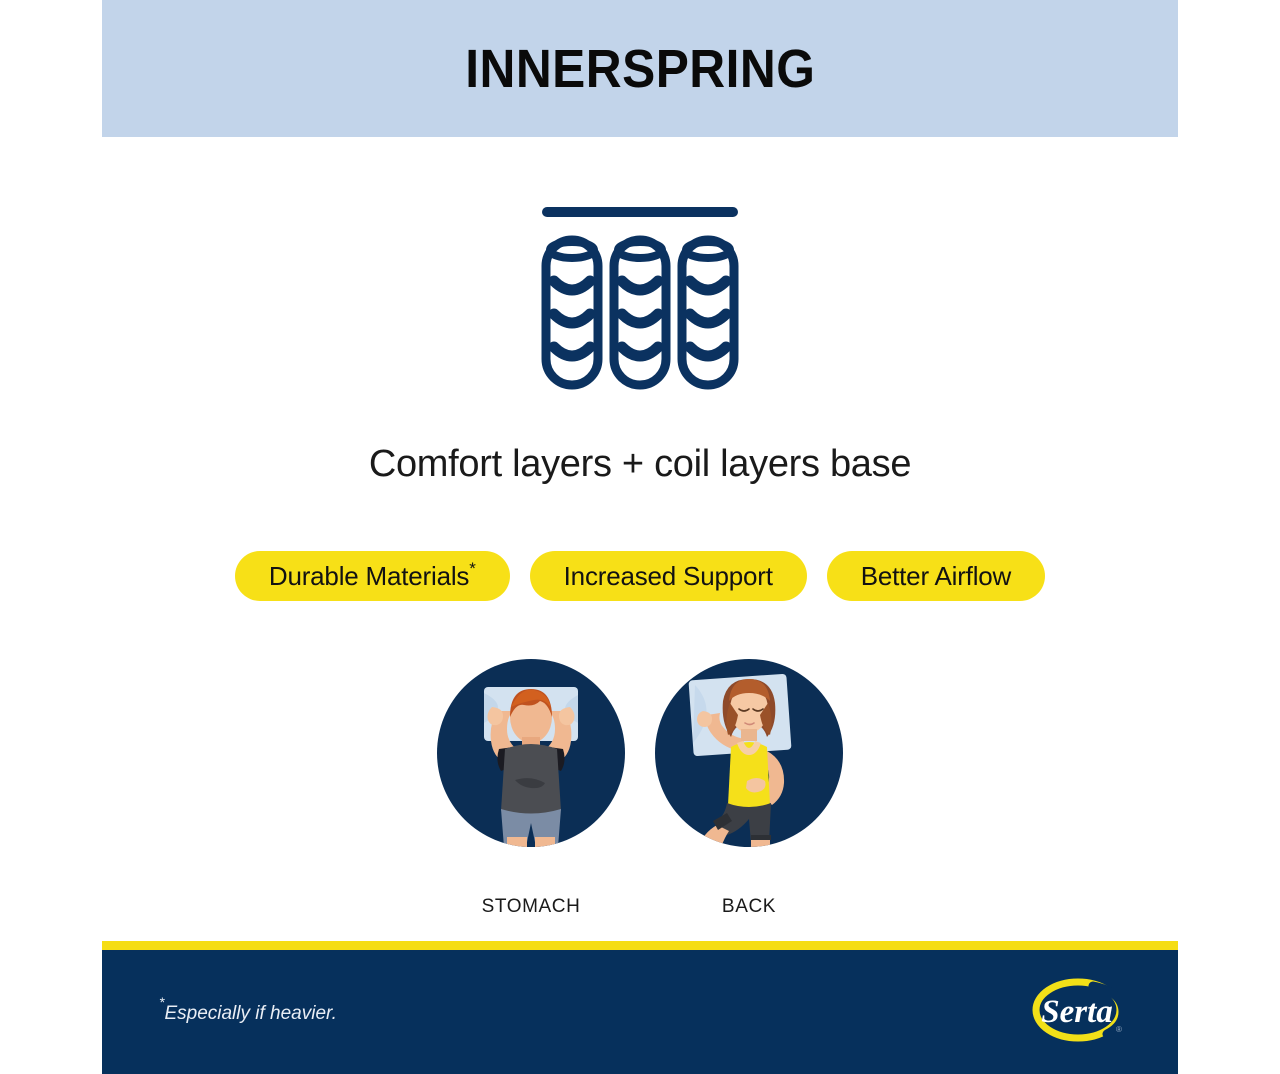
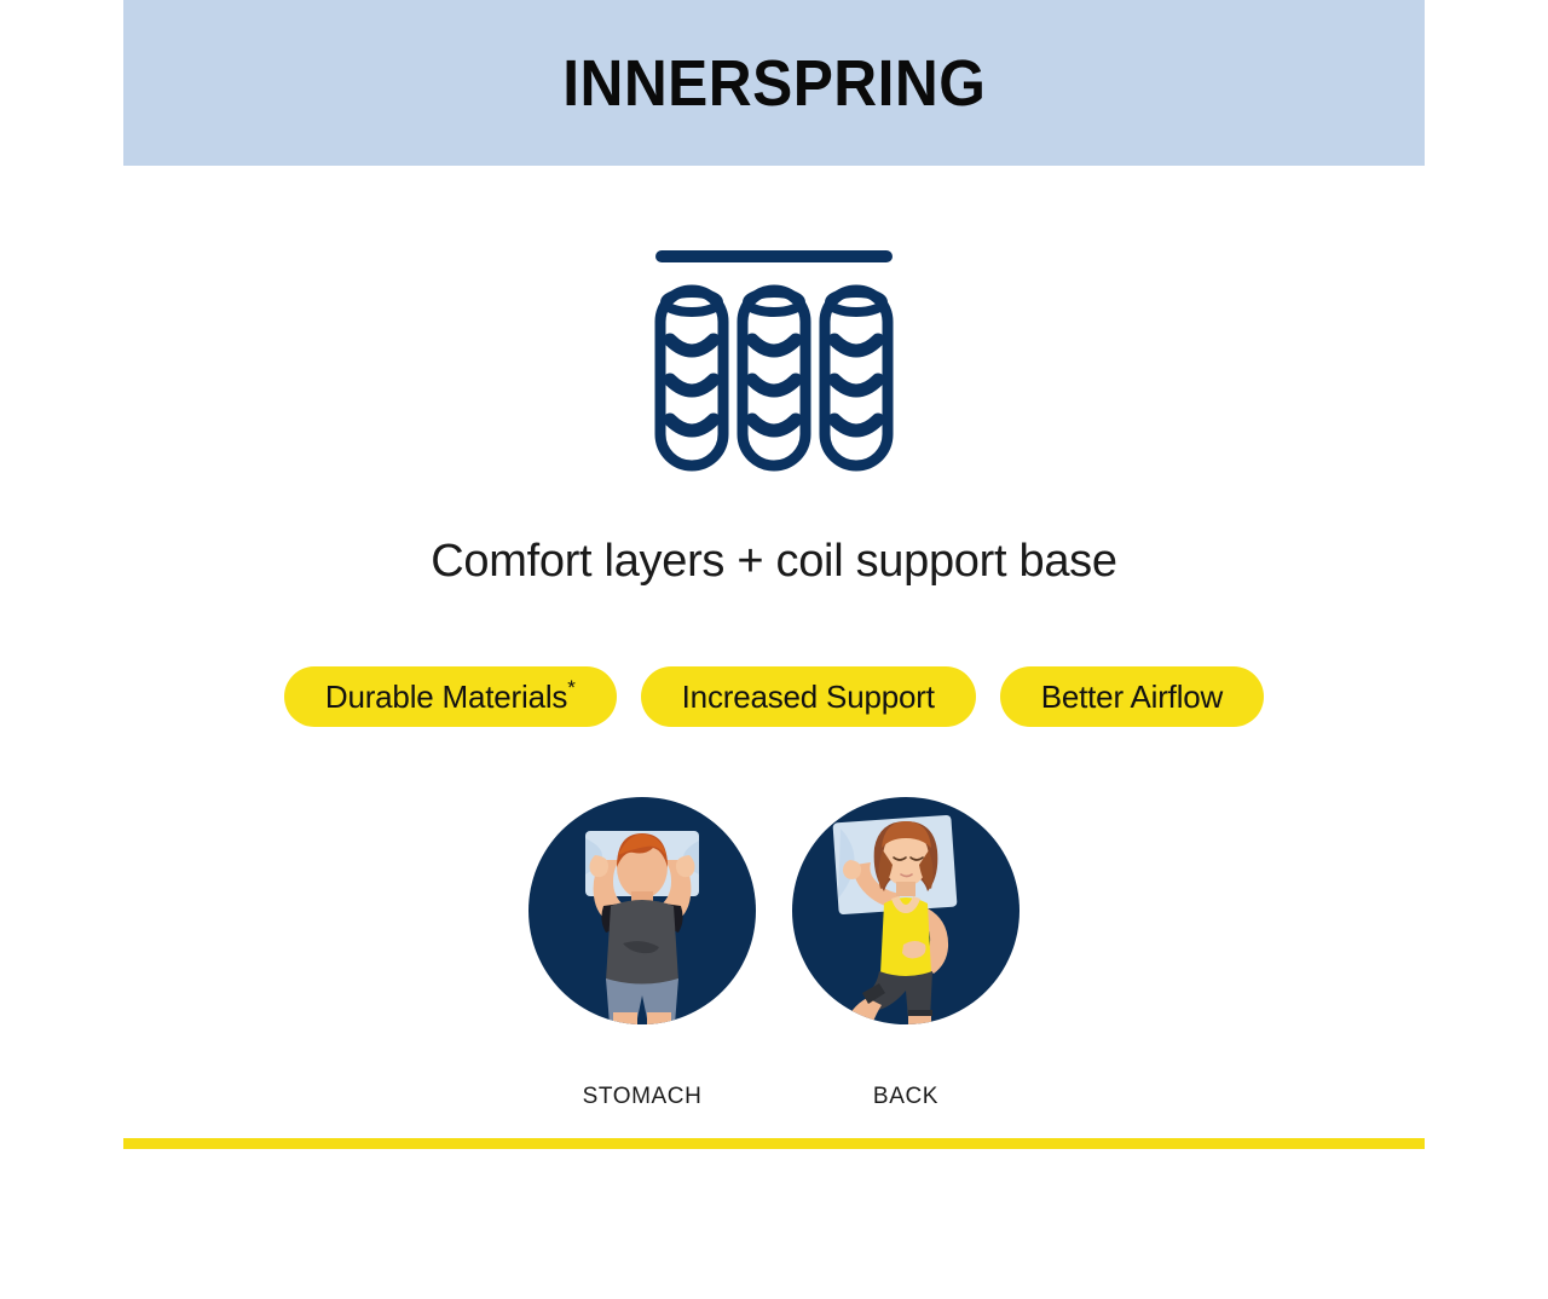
  INNERSPRING
- Comfort layers + coil layers base
+ Comfort layers + coil support base
  Durable Materials
  *
  Increased Support
  Better Airflow
  STOMACH
  BACK
- *Especially if heavier.
- Serta
- ®
